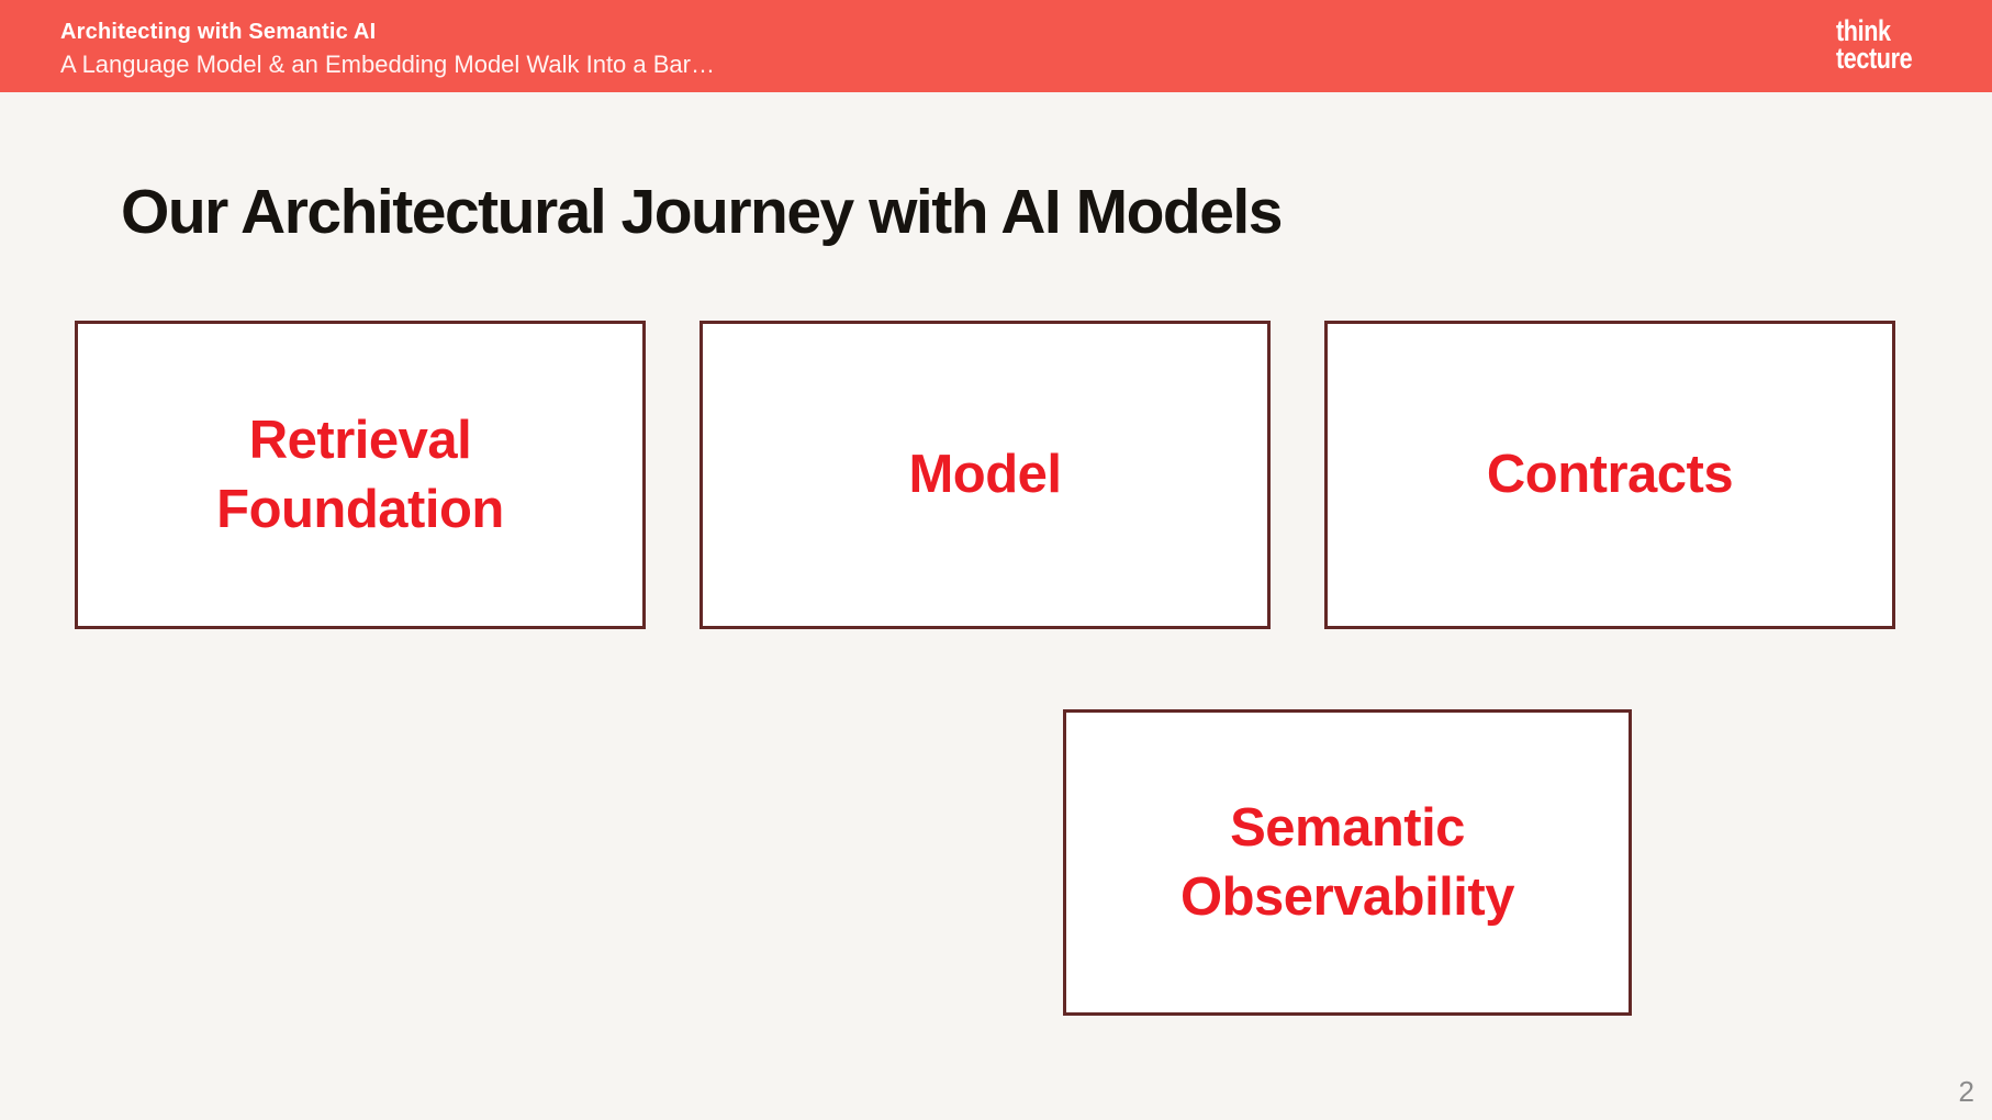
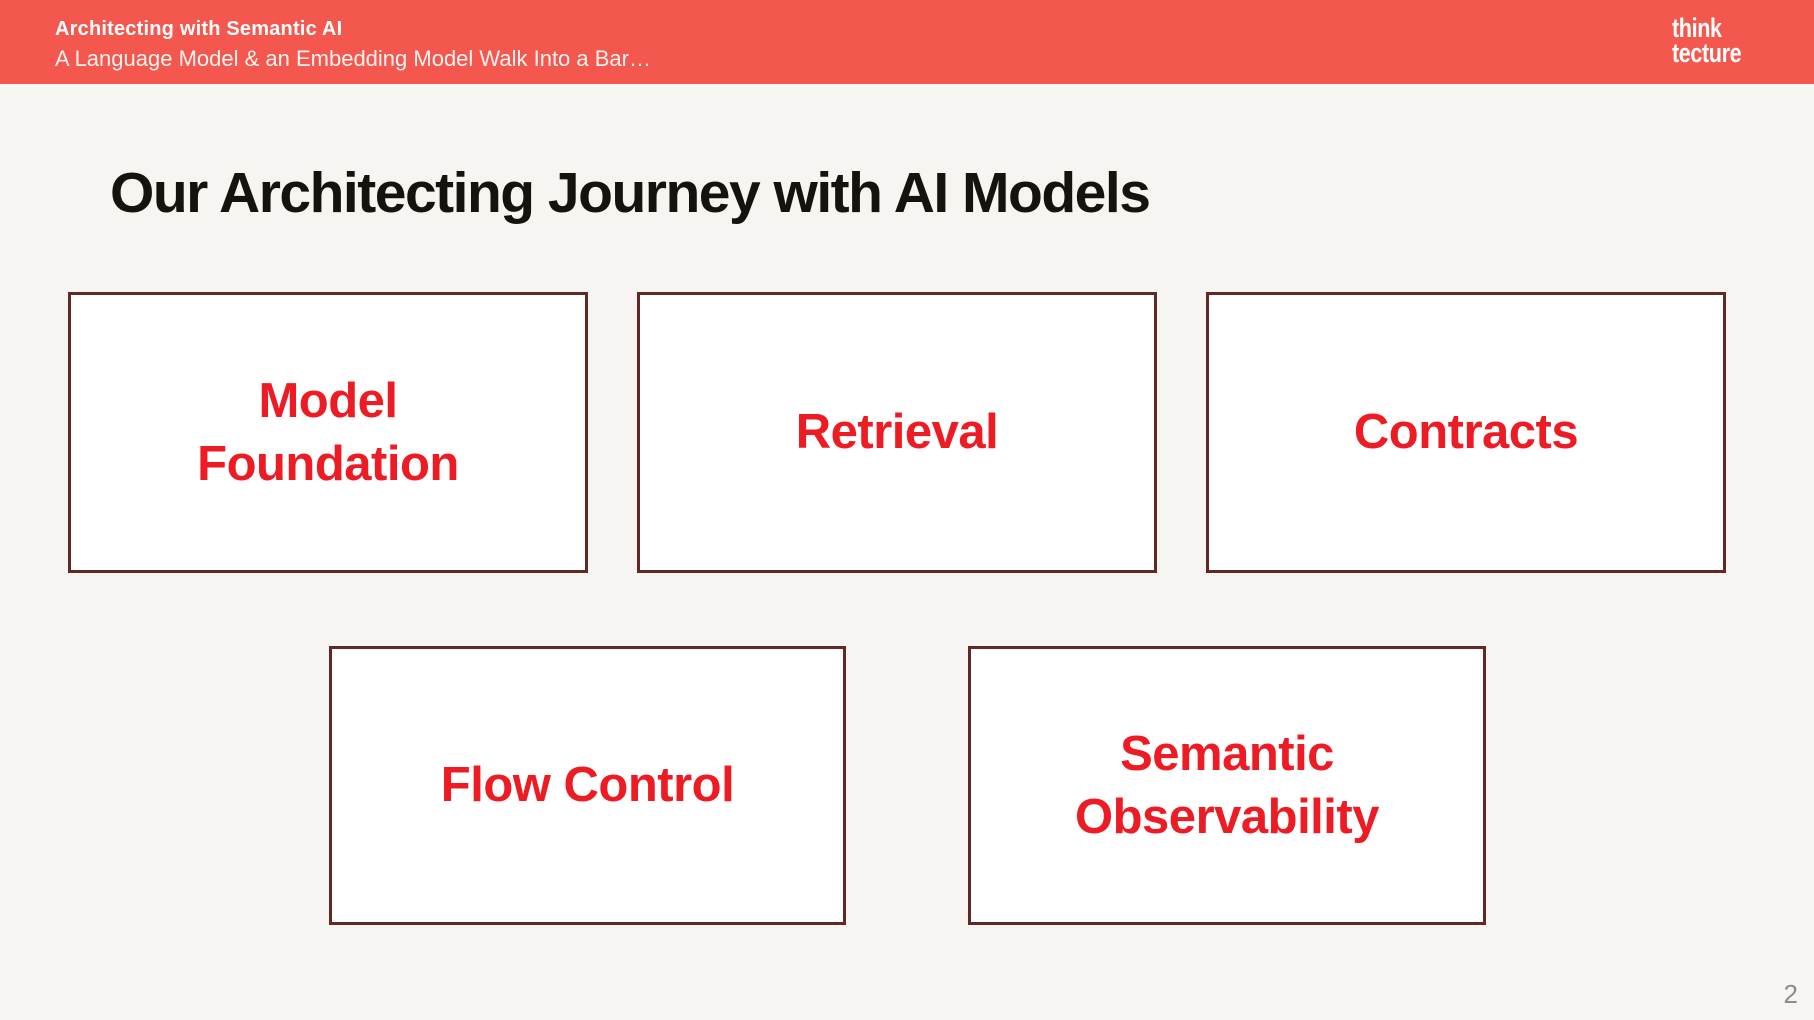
  Architecting with Semantic AI
  A Language Model & an Embedding Model Walk Into a Bar…
  think
  tecture
- Our Architectural Journey with AI Models
+ Our Architecting Journey with AI Models
- Retrieval
+ Model
  Foundation
- Model
+ Retrieval
  Contracts
+ Flow Control
  Semantic
  Observability
  2
